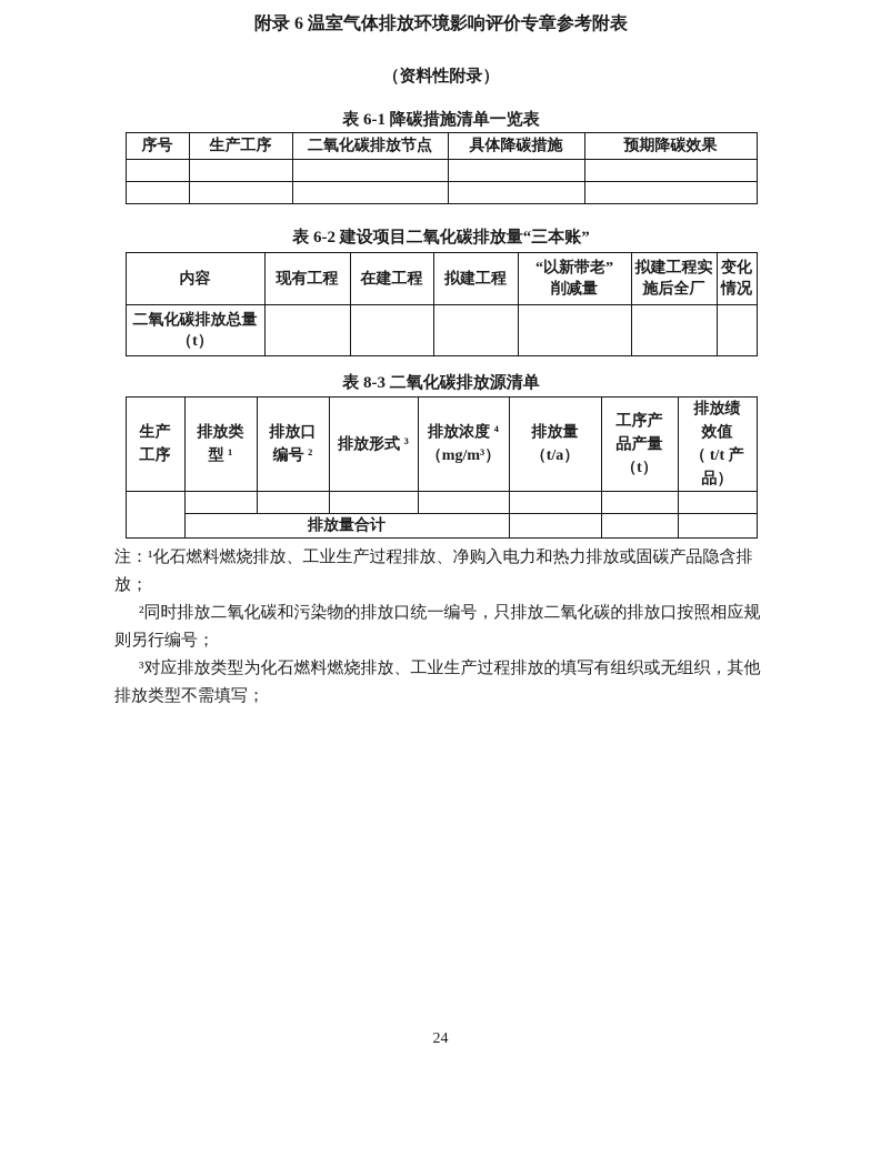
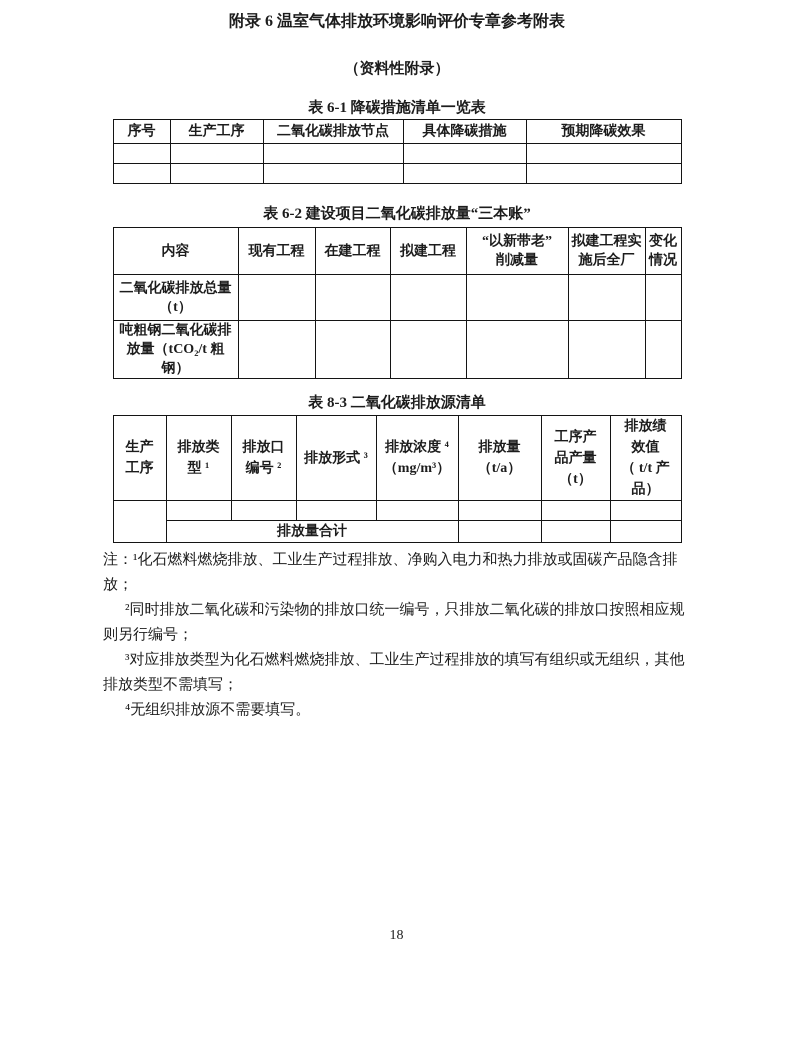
  附录 6 温室气体排放环境影响评价专章参考附表
  （资料性附录）
  表 6-1 降碳措施清单一览表
  序号	生产工序	二氧化碳排放节点	具体降碳措施	预期降碳效果
  表 6-2 建设项目二氧化碳排放量“三本账”
  内容	现有工程	在建工程	拟建工程	“以新带老” 削减量	拟建工程实 施后全厂	变化 情况
  二氧化碳排放总量 （t）
+ 吨粗钢二氧化碳排 放量（tCO₂/t 粗钢）
  表 8-3 二氧化碳排放源清单
  生产 工序	排放类 型 ¹	排放口 编号 ²	排放形式 ³	排放浓度 ⁴ （mg/m³）	排放量 （t/a）	工序产 品产量 （t）	排放绩 效值 （ t/t 产 品）
  排放量合计
  注：¹化石燃料燃烧排放、工业生产过程排放、净购入电力和热力排放或固碳产品隐含排放；
  ²同时排放二氧化碳和污染物的排放口统一编号，只排放二氧化碳的排放口按照相应规则另行编号；
  ³对应排放类型为化石燃料燃烧排放、工业生产过程排放的填写有组织或无组织，其他排放类型不需填写；
+ ⁴无组织排放源不需要填写。
- 24
+ 18
